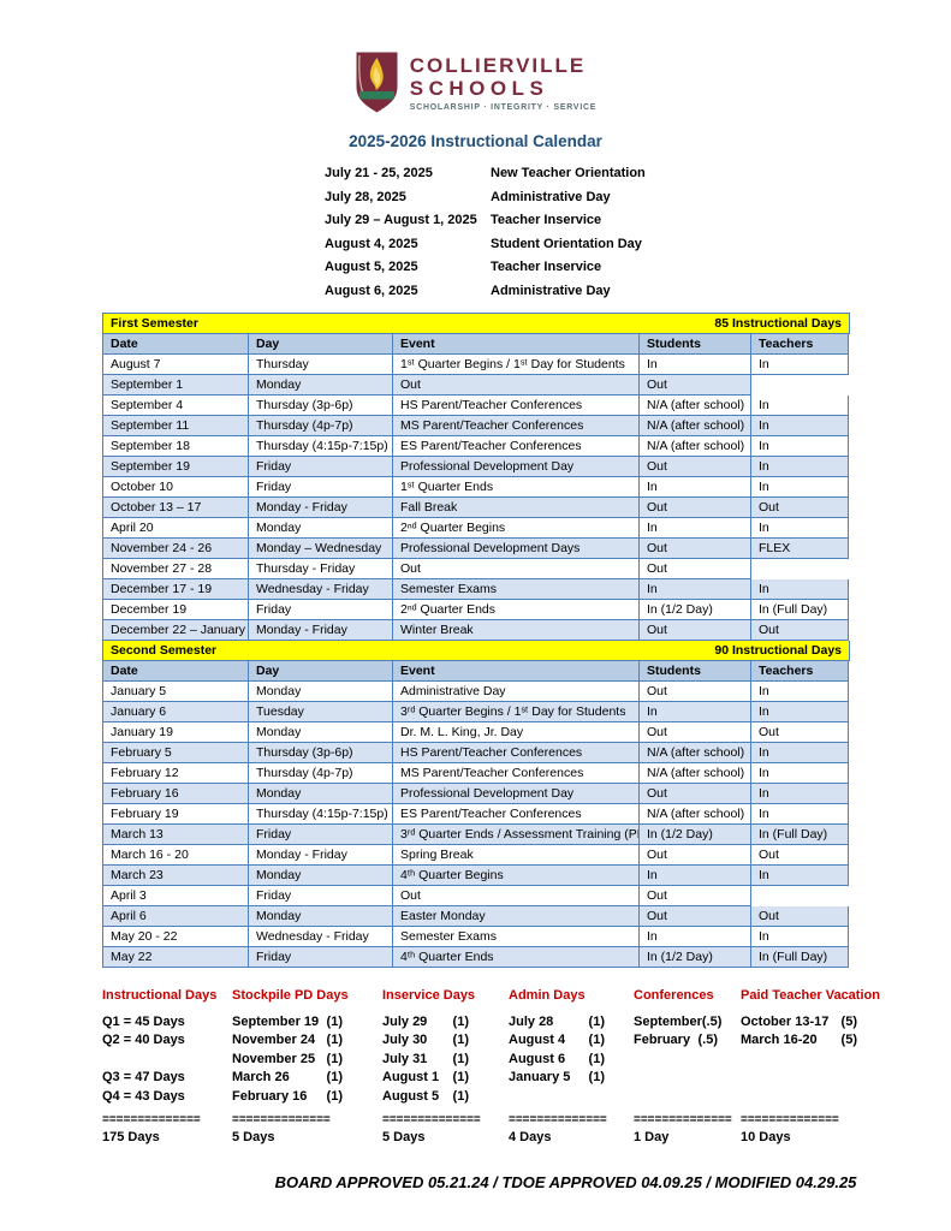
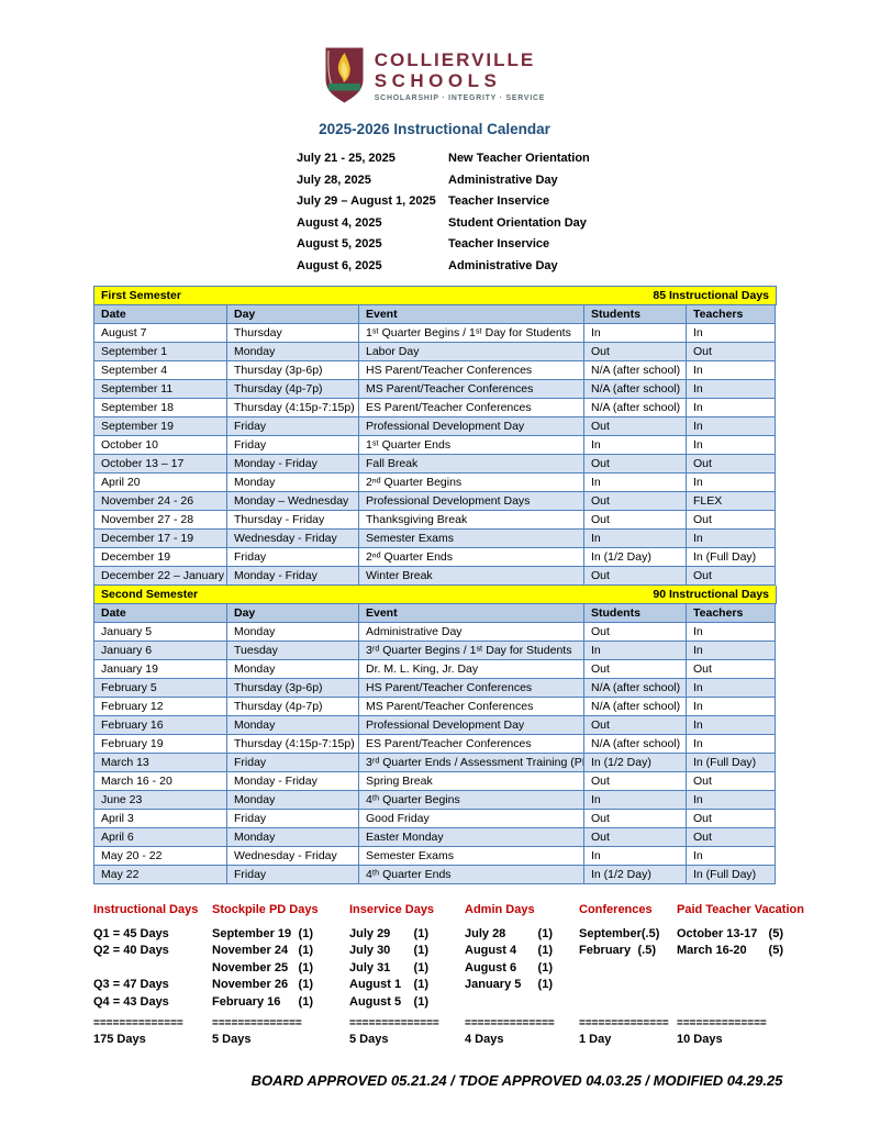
  COLLIERVILLE
  SCHOOLS
  2025-2026 Instructional Calendar
  July 21 - 25, 2025
  New Teacher Orientation
  July 28, 2025
  Administrative Day
  July 29 – August 1, 2025
  Teacher Inservice
  August 4, 2025
  Student Orientation Day
  August 5, 2025
  Teacher Inservice
  August 6, 2025
  Administrative Day
  First Semester
  85 Instructional Days
  Date
  Day
  Event
  Students
  Teachers
  August 7
  Thursday
  1ˢᵗ Quarter Begins / 1ˢᵗ Day for Students
  In
  In
  September 1
  Monday
+ Labor Day
  Out
  Out
  September 4
  Thursday (3p-6p)
  HS Parent/Teacher Conferences
  N/A (after school)
  In
  September 11
  Thursday (4p-7p)
  MS Parent/Teacher Conferences
  N/A (after school)
  In
  September 18
  Thursday (4:15p-7:15p)
  ES Parent/Teacher Conferences
  N/A (after school)
  In
  September 19
  Friday
  Professional Development Day
  Out
  In
  October 10
  Friday
  1ˢᵗ Quarter Ends
  In
  In
  October 13 – 17
  Monday - Friday
  Fall Break
  Out
  Out
  April 20
  Monday
  2ⁿᵈ Quarter Begins
  In
  In
  November 24 - 26
  Monday – Wednesday
  Professional Development Days
  Out
  FLEX
  November 27 - 28
  Thursday - Friday
+ Thanksgiving Break
  Out
  Out
  December 17 - 19
  Wednesday - Friday
  Semester Exams
  In
  In
  December 19
  Friday
  2ⁿᵈ Quarter Ends
  In (1/2 Day)
  In (Full Day)
  December 22 – January
  Monday - Friday
  Winter Break
  Out
  Out
  Second Semester
  90 Instructional Days
  Date
  Day
  Event
  Students
  Teachers
  January 5
  Monday
  Administrative Day
  Out
  In
  January 6
  Tuesday
  3ʳᵈ Quarter Begins / 1ˢᵗ Day for Students
  In
  In
  January 19
  Monday
  Dr. M. L. King, Jr. Day
  Out
  Out
  February 5
  Thursday (3p-6p)
  HS Parent/Teacher Conferences
  N/A (after school)
  In
  February 12
  Thursday (4p-7p)
  MS Parent/Teacher Conferences
  N/A (after school)
  In
  February 16
  Monday
  Professional Development Day
  Out
  In
  February 19
  Thursday (4:15p-7:15p)
  ES Parent/Teacher Conferences
  N/A (after school)
  In
  March 13
  Friday
  3ʳᵈ Quarter Ends / Assessment Training (P
  In (1/2 Day)
  In (Full Day)
  March 16 - 20
  Monday - Friday
  Spring Break
  Out
  Out
- March 23
+ June 23
  Monday
  4ᵗʰ Quarter Begins
  In
  In
  April 3
  Friday
+ Good Friday
  Out
  Out
  April 6
  Monday
  Easter Monday
  Out
  Out
  May 20 - 22
  Wednesday - Friday
  Semester Exams
  In
  In
  May 22
  Friday
  4ᵗʰ Quarter Ends
  In (1/2 Day)
  In (Full Day)
  Instructional Days
  Q1 = 45 Days
  Q2 = 40 Days
  Q3 = 47 Days
  Q4 = 43 Days
  ==============
  175 Days
  Stockpile PD Days
  September 19
  (1)
  November 24
  (1)
  November 25
  (1)
- March 26
+ November 26
  (1)
  February 16
  (1)
  ==============
  5 Days
  Inservice Days
  July 29
  (1)
  July 30
  (1)
  July 31
  (1)
  August 1
  (1)
  August 5
  (1)
  ==============
  5 Days
  Admin Days
  July 28
  (1)
  August 4
  (1)
  August 6
  (1)
  January 5
  (1)
  ==============
  4 Days
  Conferences
  September
  (.5)
  February
  (.5)
  ==============
  1 Day
  Paid Teacher Vacation
  October 13-17
  (5)
  March 16-20
  (5)
  ==============
  10 Days
- BOARD APPROVED 05.21.24 / TDOE APPROVED 04.09.25 / MODIFIED 04.29.25
+ BOARD APPROVED 05.21.24 / TDOE APPROVED 04.03.25 / MODIFIED 04.29.25
